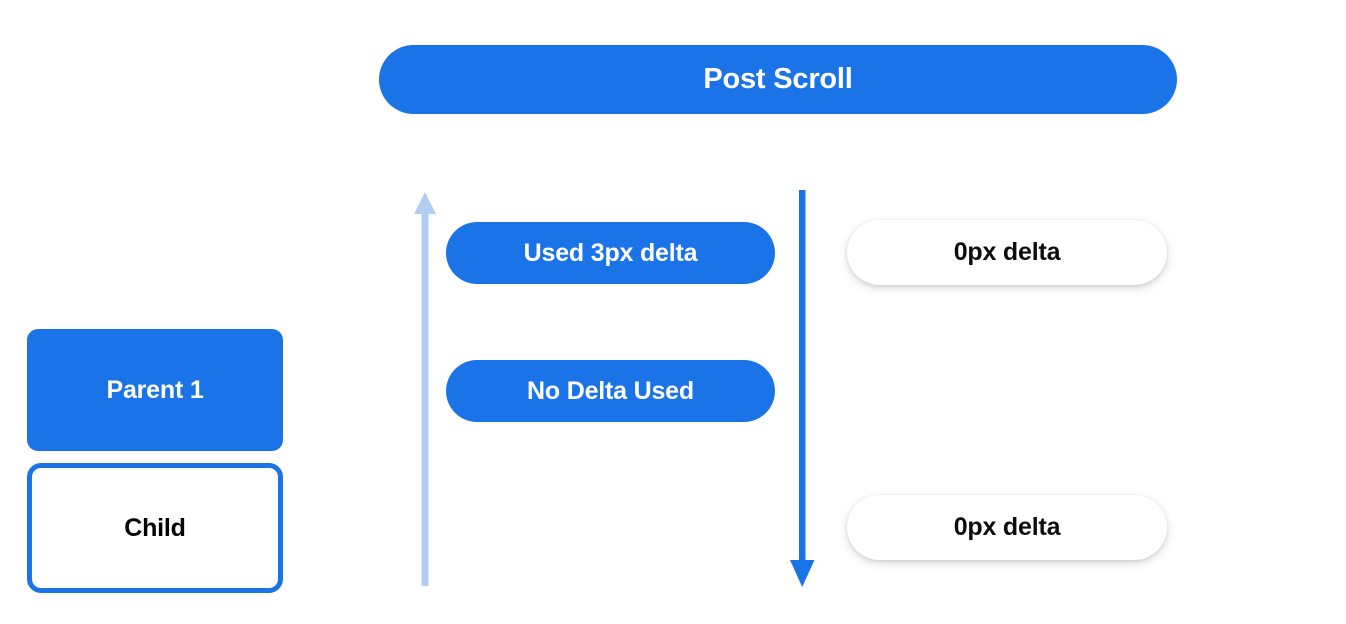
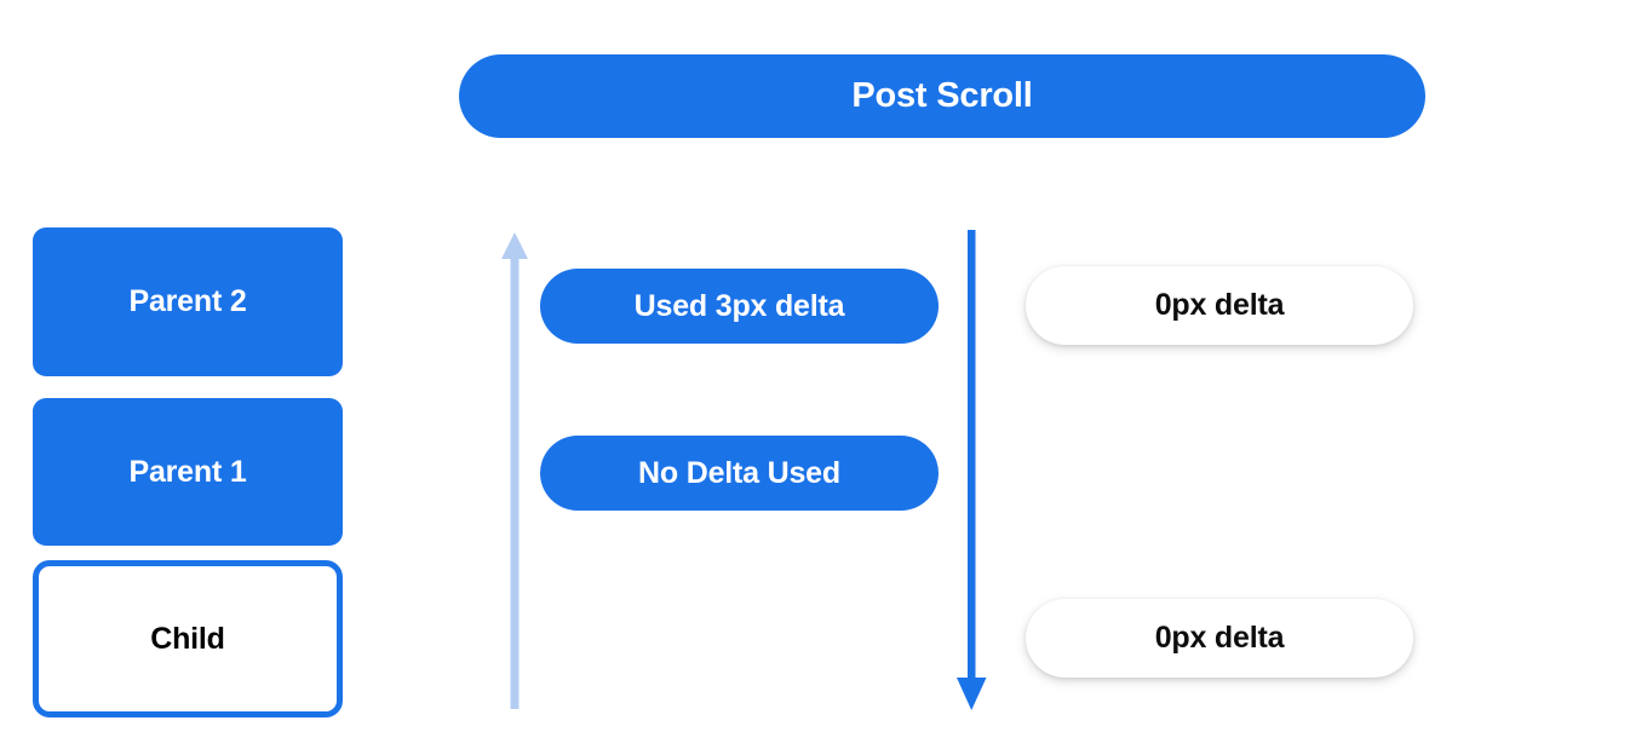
  Post Scroll
+ Parent 2
  Parent 1
  Child
  Used 3px delta
  No Delta Used
  0px delta
  0px delta
